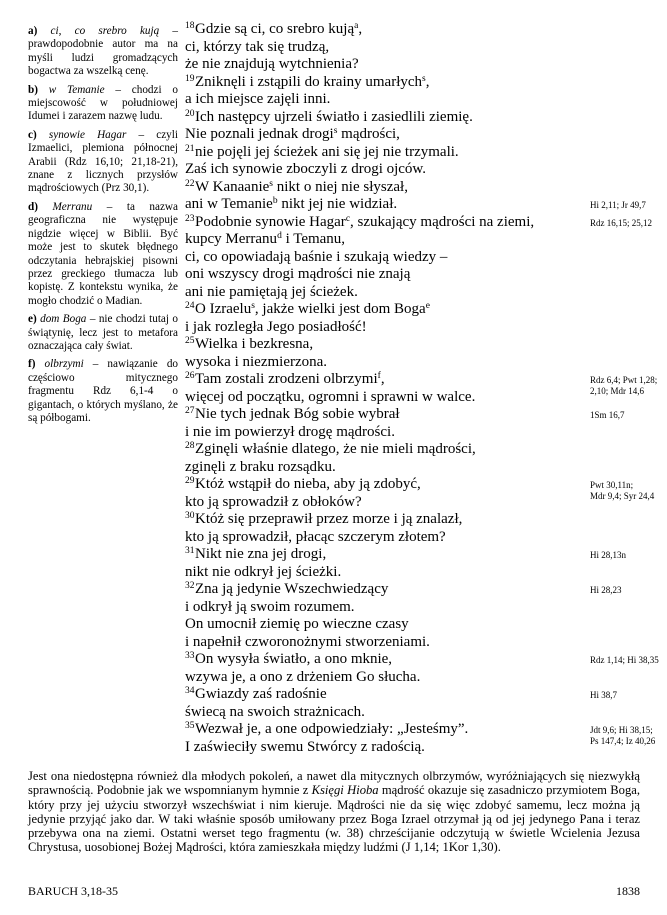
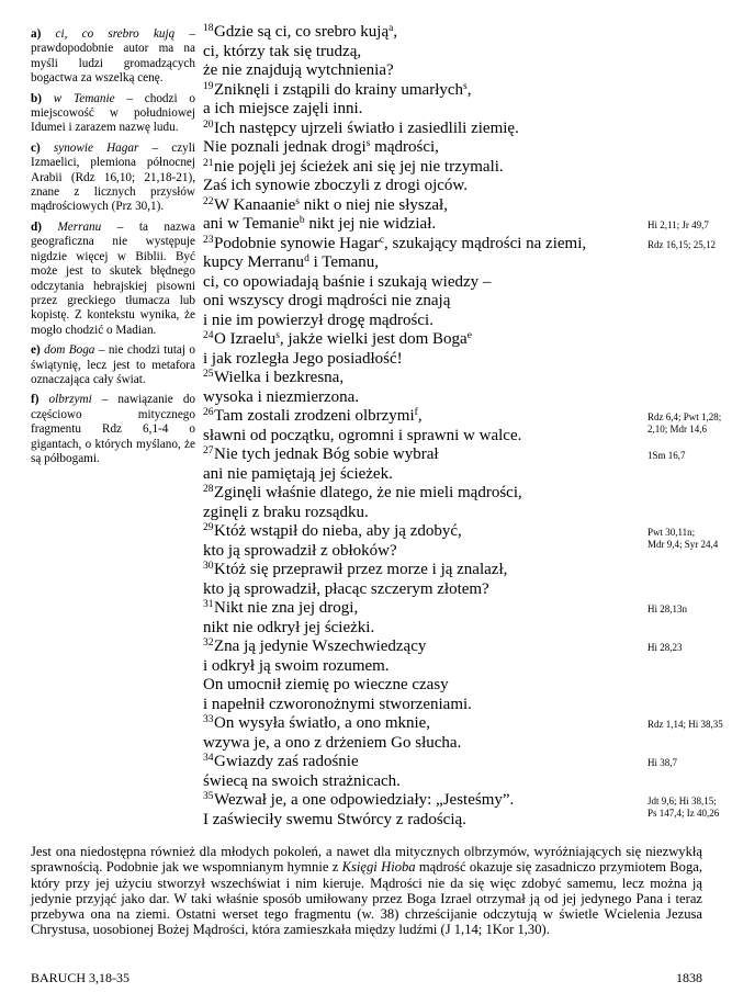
  a) ci, co srebro kują – prawdopodobnie autor ma na myśli ludzi gromadzących bogactwa za wszelką cenę.
  b) w Temanie – chodzi o miejscowość w południowej Idumei i zarazem nazwę ludu.
  c) synowie Hagar – czyli Izmaelici, plemiona północnej Arabii (Rdz 16,10; 21,18-21), znane z licznych przysłów mądrościowych (Prz 30,1).
  d) Merranu – ta nazwa geograficzna nie występuje nigdzie więcej w Biblii. Być może jest to skutek błędnego odczytania hebrajskiej pisowni przez greckiego tłumacza lub kopistę. Z kontekstu wynika, że mogło chodzić o Madian.
  e) dom Boga – nie chodzi tutaj o świątynię, lecz jest to metafora oznaczająca cały świat.
  f) olbrzymi – nawiązanie do częściowo mitycznego fragmentu Rdz 6,1-4 o gigantach, o których myślano, że są półbogami.
  18Gdzie są ci, co srebro kująa,
  ci, którzy tak się trudzą,
  że nie znajdują wytchnienia?
  19Zniknęli i zstąpili do krainy umarłychs,
  a ich miejsce zajęli inni.
  20Ich następcy ujrzeli światło i zasiedlili ziemię.
  Nie poznali jednak drogis mądrości,
  21nie pojęli jej ścieżek ani się jej nie trzymali.
  Zaś ich synowie zboczyli z drogi ojców.
  22W Kanaanies nikt o niej nie słyszał,
  ani w Temanieb nikt jej nie widział.
  Hi 2,11; Jr 49,7
  23Podobnie synowie Hagarc, szukający mądrości na ziemi,
  Rdz 16,15; 25,12
  kupcy Merranud i Temanu,
  ci, co opowiadają baśnie i szukają wiedzy –
  oni wszyscy drogi mądrości nie znają
- ani nie pamiętają jej ścieżek.
+ i nie im powierzył drogę mądrości.
  24O Izraelus, jakże wielki jest dom Bogae
  i jak rozległa Jego posiadłość!
  25Wielka i bezkresna,
  wysoka i niezmierzona.
  26Tam zostali zrodzeni olbrzymif,
  Rdz 6,4; Pwt 1,28;
  2,10; Mdr 14,6
- więcej od początku, ogromni i sprawni w walce.
+ sławni od początku, ogromni i sprawni w walce.
  27Nie tych jednak Bóg sobie wybrał
  1Sm 16,7
- i nie im powierzył drogę mądrości.
+ ani nie pamiętają jej ścieżek.
  28Zginęli właśnie dlatego, że nie mieli mądrości,
  zginęli z braku rozsądku.
  29Któż wstąpił do nieba, aby ją zdobyć,
  Pwt 30,11n;
  Mdr 9,4; Syr 24,4
  kto ją sprowadził z obłoków?
  30Któż się przeprawił przez morze i ją znalazł,
  kto ją sprowadził, płacąc szczerym złotem?
  31Nikt nie zna jej drogi,
  Hi 28,13n
  nikt nie odkrył jej ścieżki.
  32Zna ją jedynie Wszechwiedzący
  Hi 28,23
  i odkrył ją swoim rozumem.
  On umocnił ziemię po wieczne czasy
  i napełnił czworonożnymi stworzeniami.
  33On wysyła światło, a ono mknie,
  Rdz 1,14; Hi 38,35
  wzywa je, a ono z drżeniem Go słucha.
  34Gwiazdy zaś radośnie
  Hi 38,7
  świecą na swoich strażnicach.
  35Wezwał je, a one odpowiedziały: „Jesteśmy”.
  Jdt 9,6; Hi 38,15;
  Ps 147,4; Iz 40,26
  I zaświeciły swemu Stwórcy z radością.
  Jest ona niedostępna również dla młodych pokoleń, a nawet dla mitycznych olbrzymów, wyróżniających się niezwykłą sprawnością. Podobnie jak we wspomnianym hymnie z Księgi Hioba mądrość okazuje się zasadniczo przymiotem Boga, który przy jej użyciu stworzył wszechświat i nim kieruje. Mądrości nie da się więc zdobyć samemu, lecz można ją jedynie przyjąć jako dar. W taki właśnie sposób umiłowany przez Boga Izrael otrzymał ją od jej jedynego Pana i teraz przebywa ona na ziemi. Ostatni werset tego fragmentu (w. 38) chrześcijanie odczytują w świetle Wcielenia Jezusa Chrystusa, uosobionej Bożej Mądrości, która zamieszkała między ludźmi (J 1,14; 1Kor 1,30).
  BARUCH 3,18-35
  1838
